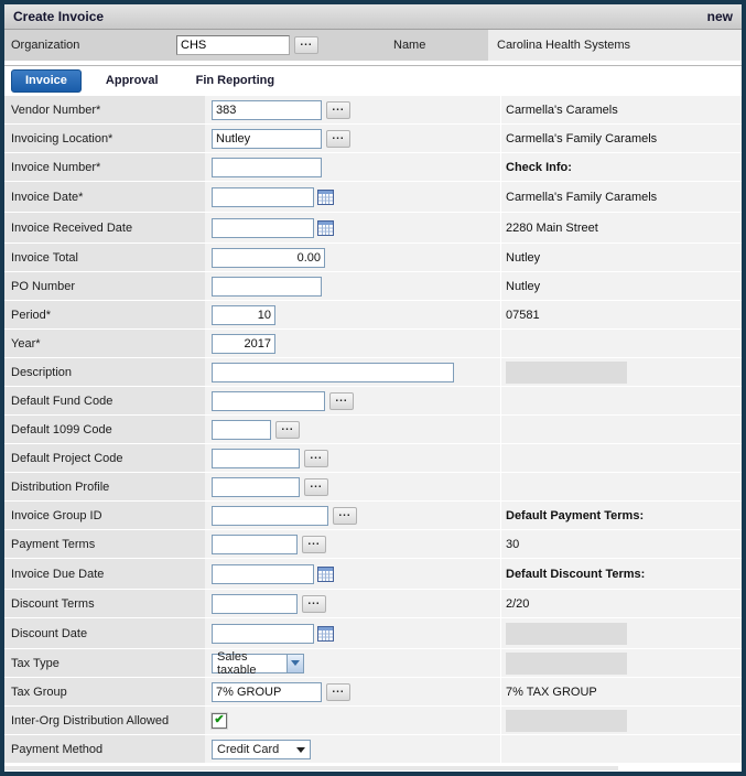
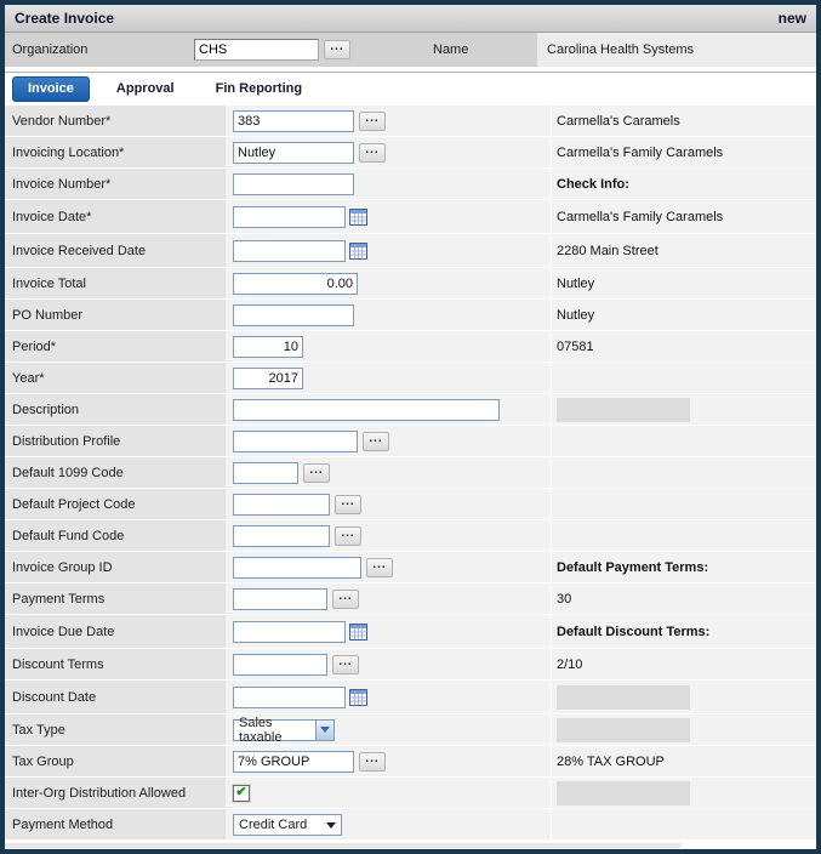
  Create Invoice
  new
  Organization
  CHS
  ...
  Name
  Carolina Health Systems
  Invoice
  Approval
  Fin Reporting
  Vendor Number*
  383
  ...
  Carmella's Caramels
  Invoicing Location*
  Nutley
  ...
  Carmella's Family Caramels
  Invoice Number*
  Check Info:
  Invoice Date*
  Carmella's Family Caramels
  Invoice Received Date
  2280 Main Street
  Invoice Total
  0.00
  Nutley
  PO Number
  Nutley
  Period*
  10
  07581
  Year*
  2017
  Description
- Default Fund Code
+ Distribution Profile
  ...
  Default 1099 Code
  ...
  Default Project Code
  ...
- Distribution Profile
+ Default Fund Code
  ...
  Invoice Group ID
  ...
  Default Payment Terms:
  Payment Terms
  ...
  30
  Invoice Due Date
  Default Discount Terms:
  Discount Terms
  ...
- 2/20
+ 2/10
  Discount Date
  Tax Type
  Sales taxable
  Tax Group
  7% GROUP
  ...
- 7% TAX GROUP
+ 28% TAX GROUP
  Inter-Org Distribution Allowed
  ✔
  Payment Method
  Credit Card
